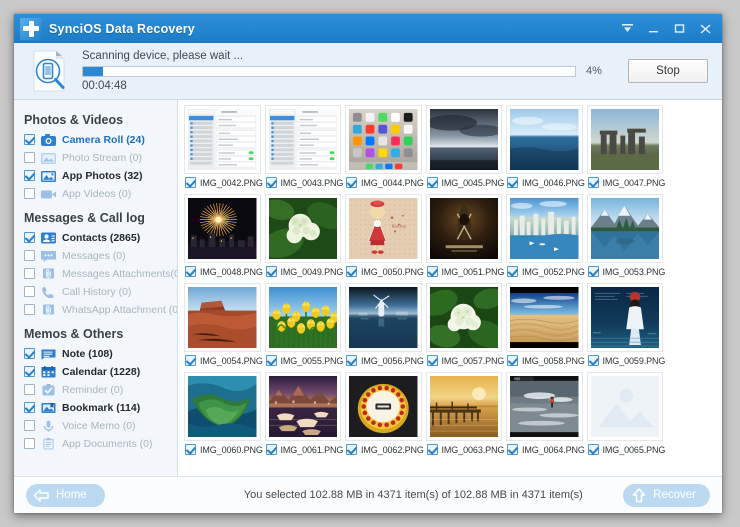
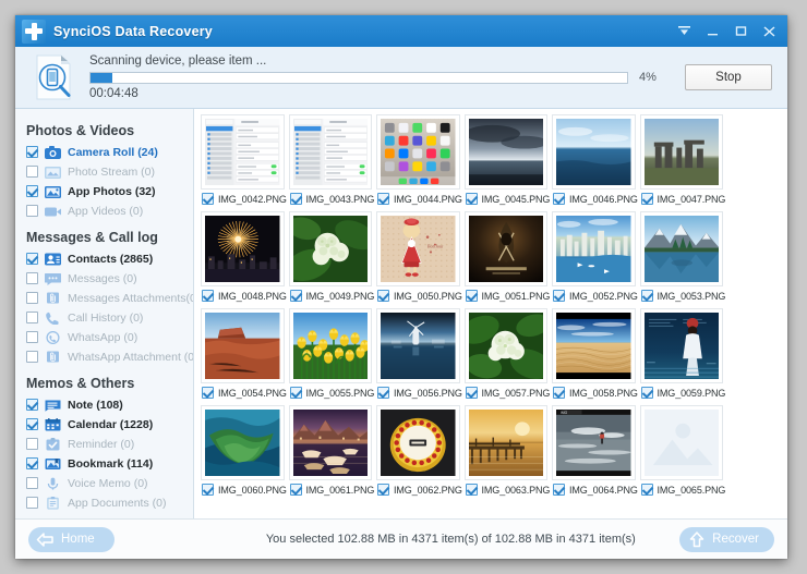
  SynciOS Data Recovery
- Scanning device, please wait ...
+ Scanning device, please item ...
  4%
  00:04:48
  Stop
  Photos & Videos
  Camera Roll (24)
  Photo Stream (0)
  App Photos (32)
  App Videos (0)
  Messages & Call log
  Contacts (2865)
  Messages (0)
  Messages Attachments(0
  Call History (0)
+ WhatsApp (0)
  WhatsApp Attachment (0
  Memos & Others
  Note (108)
  Calendar (1228)
  Reminder (0)
  Bookmark (114)
  Voice Memo (0)
  App Documents (0)
  IMG_0042.PNG
  IMG_0043.PNG
  IMG_0044.PNG
  IMG_0045.PNG
  IMG_0046.PNG
  IMG_0047.PNG
  IMG_0048.PNG
  IMG_0049.PNG
  IMG_0050.PNG
  IMG_0051.PNG
  IMG_0052.PNG
  IMG_0053.PNG
  IMG_0054.PNG
  IMG_0055.PNG
  IMG_0056.PNG
  IMG_0057.PNG
  IMG_0058.PNG
  IMG_0059.PNG
  IMG_0060.PNG
  IMG_0061.PNG
  IMG_0062.PNG
  IMG_0063.PNG
  IMG_0064.PNG
  IMG_0065.PNG
  Home
  You selected 102.88 MB in 4371 item(s) of 102.88 MB in 4371 item(s)
  Recover
